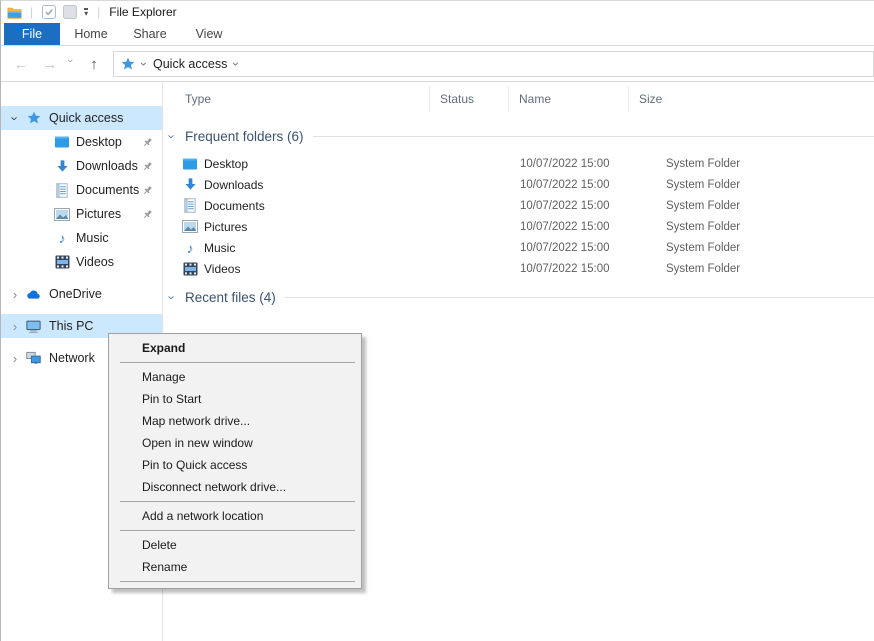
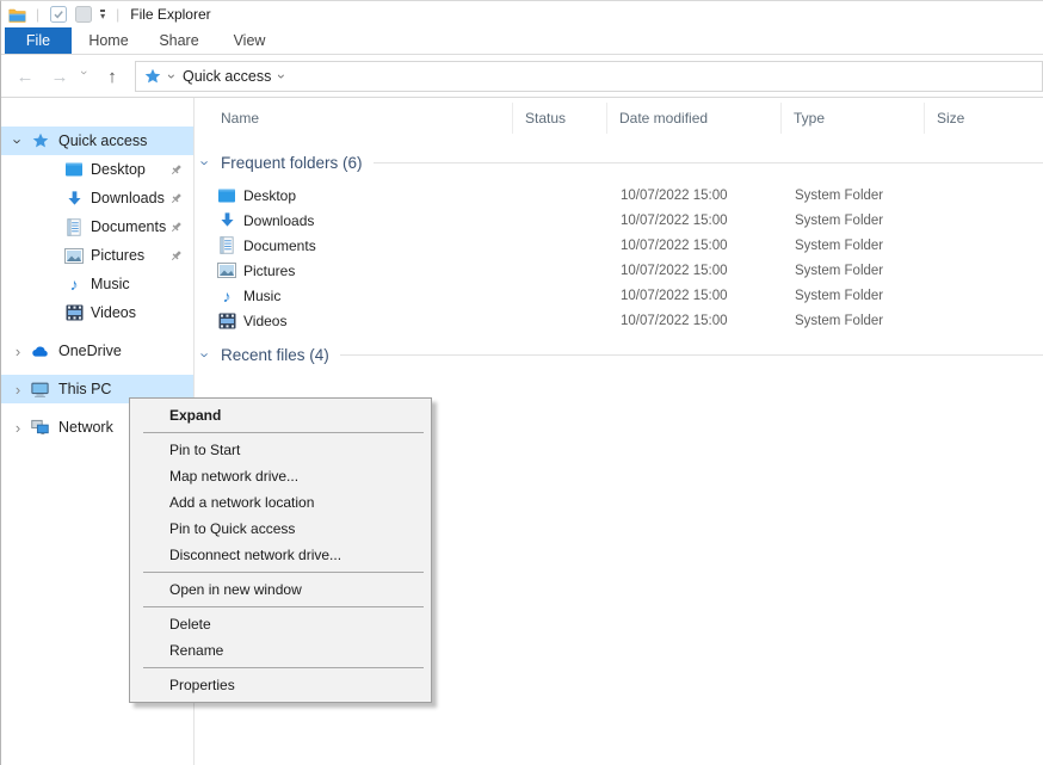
  |
  ▾
  |
  File Explorer
  File
  Home
  Share
  View
  ←
  →
  ↑
  Quick access
  Quick access
  Desktop
  Downloads
  Documents
  Pictures
  ♪
  Music
  Videos
  ›
  OneDrive
  ›
  This PC
  ›
  Network
- Type
+ Name
  Status
+ Date modified
- Name
+ Type
  Size
  Frequent folders (6)
  Desktop
  10/07/2022 15:00
  System Folder
  Downloads
  10/07/2022 15:00
  System Folder
  Documents
  10/07/2022 15:00
  System Folder
  Pictures
  10/07/2022 15:00
  System Folder
  ♪
  Music
  10/07/2022 15:00
  System Folder
  Videos
  10/07/2022 15:00
  System Folder
  Recent files (4)
  Expand
- Manage
  Pin to Start
  Map network drive...
- Open in new window
+ Add a network location
  Pin to Quick access
  Disconnect network drive...
- Add a network location
+ Open in new window
  Delete
  Rename
+ Properties
